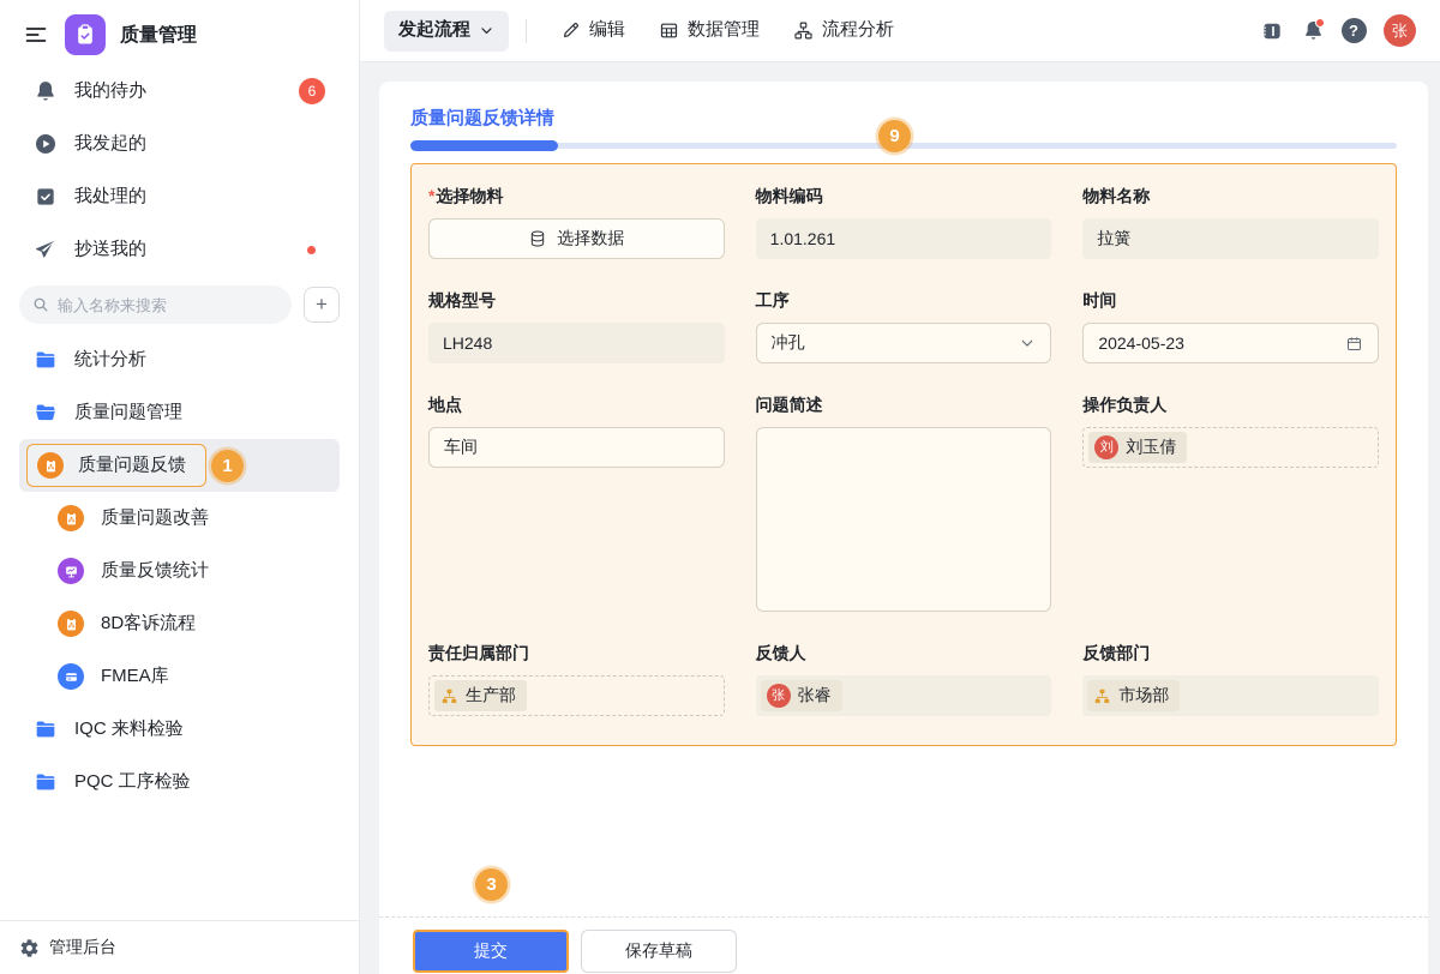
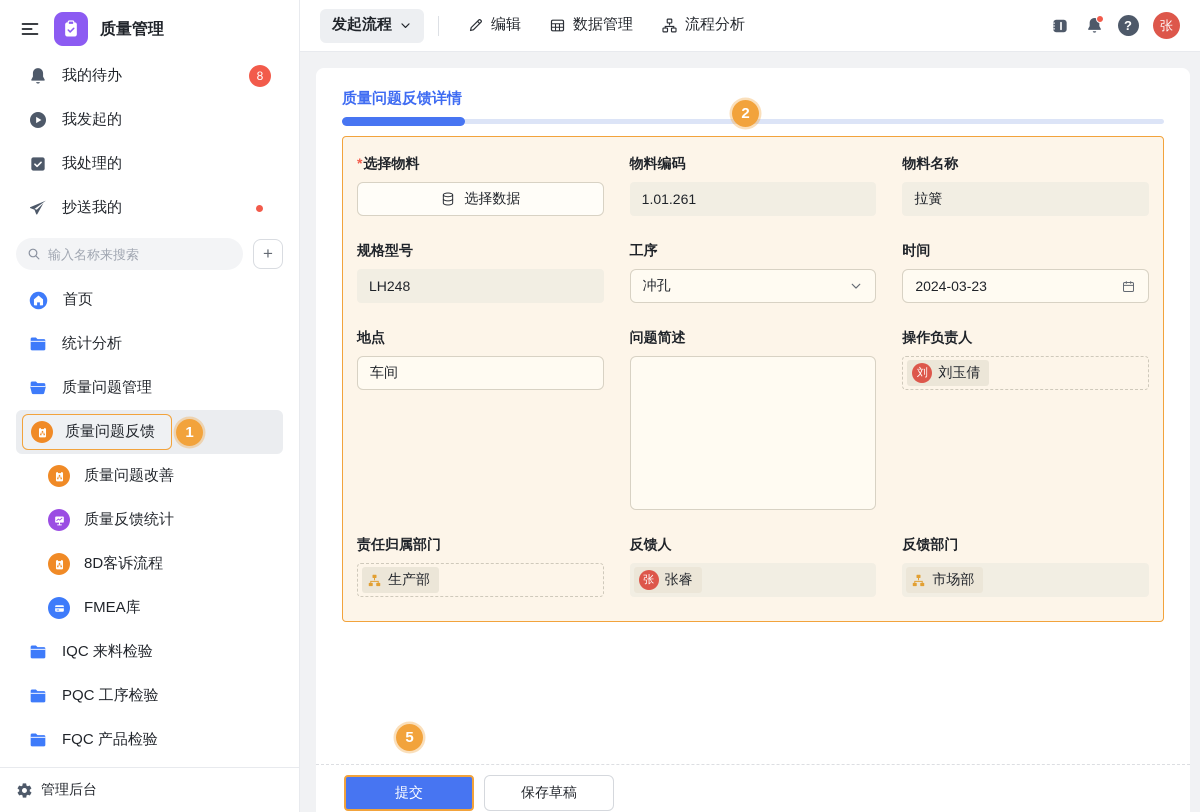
  质量管理
  我的待办
- 6
+ 8
  我发起的
  我处理的
  抄送我的
  输入名称来搜索
+ 首页
  统计分析
  质量问题管理
  质量问题反馈
  1
  质量问题改善
  质量反馈统计
  8D客诉流程
  FMEA库
  IQC 来料检验
  PQC 工序检验
+ FQC 产品检验
  管理后台
  发起流程
  编辑
  数据管理
  流程分析
  张
  质量问题反馈详情
- 9
+ 2
  *选择物料
  选择数据
  物料编码
  1.01.261
  物料名称
  拉簧
  规格型号
  LH248
  工序
  冲孔
  时间
- 2024-05-23
+ 2024-03-23
  地点
  车间
  问题简述
  操作负责人
  刘
  刘玉倩
  责任归属部门
  生产部
  反馈人
  张
  张睿
  反馈部门
  市场部
- 3
+ 5
  提交
  保存草稿
